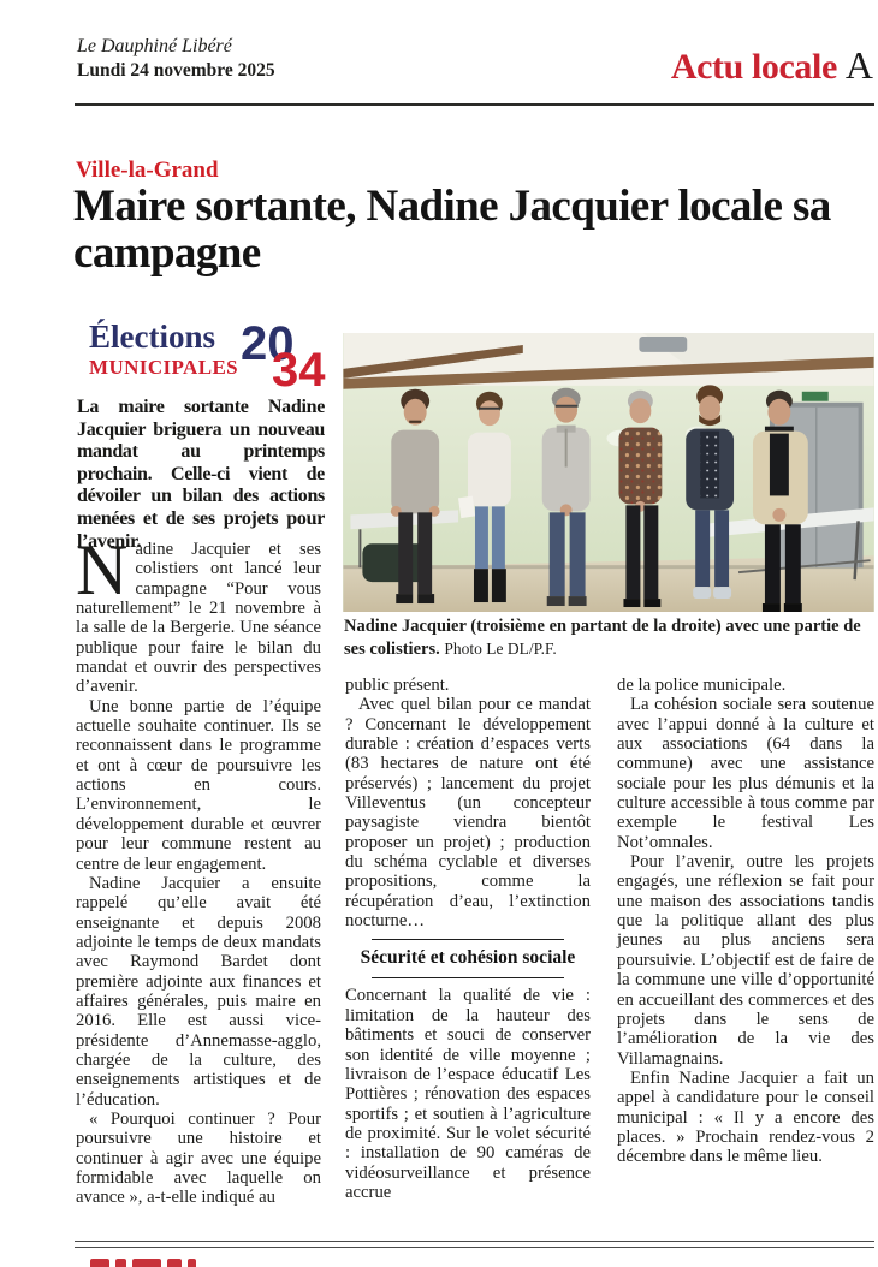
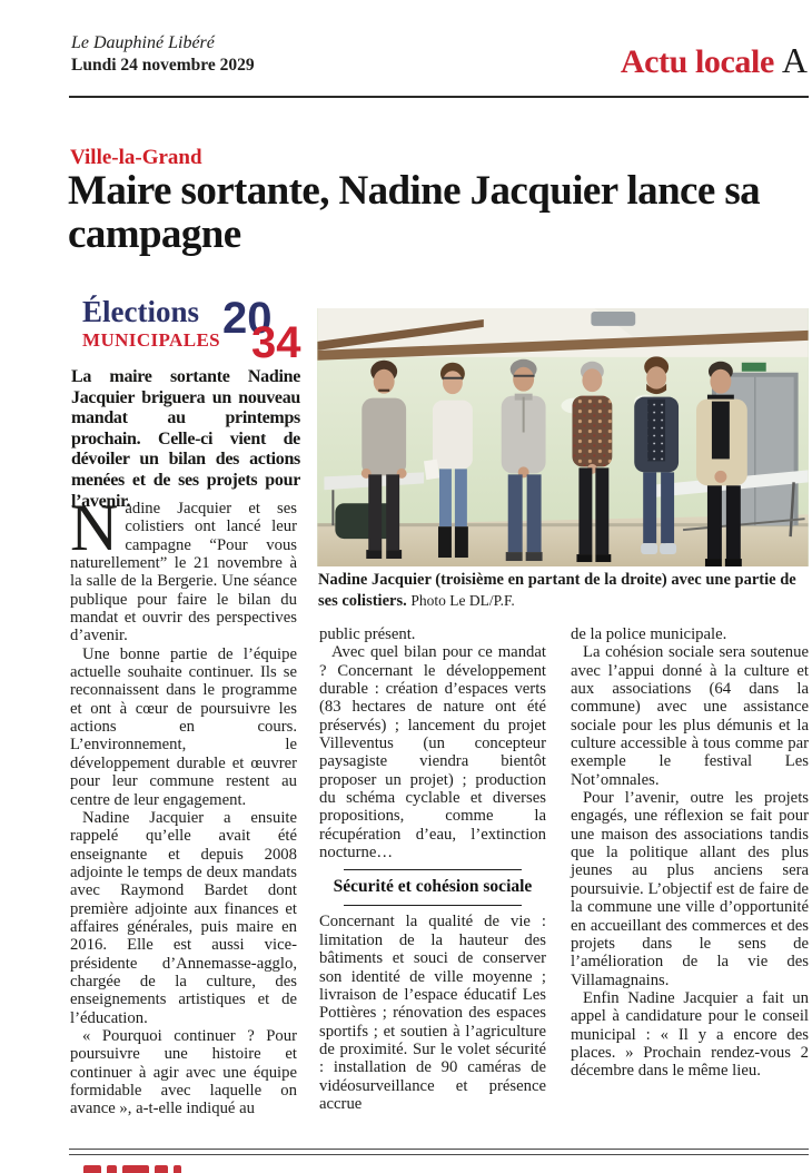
  Le Dauphiné Libéré
- Lundi 24 novembre 2025
+ Lundi 24 novembre 2029
  Actu locale A
  Ville-la-Grand
- Maire sortante, Nadine Jacquier locale sa campagne
+ Maire sortante, Nadine Jacquier lance sa campagne
  Élections
  MUNICIPALES
  20
  34
  La maire sortante Nadine Jacquier briguera un nouveau mandat au printemps prochain. Celle-ci vient de dévoiler un bilan des actions menées et de ses projets pour l’avenir.
  Nadine Jacquier (troisième en partant de la droite) avec une partie de ses colistiers. Photo Le DL/P.F.
  N
  adine Jacquier et ses colistiers ont lancé leur campagne “Pour vous naturellement” le 21 novembre à la salle de la Bergerie. Une séance publique pour faire le bilan du mandat et ouvrir des perspectives d’avenir.
  Une bonne partie de l’équipe actuelle souhaite continuer. Ils se reconnaissent dans le programme et ont à cœur de poursuivre les actions en cours. L’environnement, le développement durable et œuvrer pour leur commune restent au centre de leur engagement.
  Nadine Jacquier a ensuite rappelé qu’elle avait été enseignante et depuis 2008 adjointe le temps de deux mandats avec Raymond Bardet dont première adjointe aux finances et affaires générales, puis maire en 2016. Elle est aussi vice-présidente d’Annemasse-agglo, chargée de la culture, des enseignements artistiques et de l’éducation.
  « Pourquoi continuer ? Pour poursuivre une histoire et continuer à agir avec une équipe formidable avec laquelle on avance », a-t-elle indiqué au
  public présent.
  Avec quel bilan pour ce mandat ? Concernant le développement durable : création d’espaces verts (83 hectares de nature ont été préservés) ; lancement du projet Villeventus (un concepteur paysagiste viendra bientôt proposer un projet) ; production du schéma cyclable et diverses propositions, comme la récupération d’eau, l’extinction nocturne…
  Sécurité et cohésion sociale
  Concernant la qualité de vie : limitation de la hauteur des bâtiments et souci de conserver son identité de ville moyenne ; livraison de l’espace éducatif Les Pottières ; rénovation des espaces sportifs ; et soutien à l’agriculture de proximité. Sur le volet sécurité : installation de 90 caméras de vidéosurveillance et présence accrue
  de la police municipale.
  La cohésion sociale sera soutenue avec l’appui donné à la culture et aux associations (64 dans la commune) avec une assistance sociale pour les plus démunis et la culture accessible à tous comme par exemple le festival Les Not’omnales.
  Pour l’avenir, outre les projets engagés, une réflexion se fait pour une maison des associations tandis que la politique allant des plus jeunes au plus anciens sera poursuivie. L’objectif est de faire de la commune une ville d’opportunité en accueillant des commerces et des projets dans le sens de l’amélioration de la vie des Villamagnains.
  Enfin Nadine Jacquier a fait un appel à candidature pour le conseil municipal : « Il y a encore des places. » Prochain rendez-vous 2 décembre dans le même lieu.
